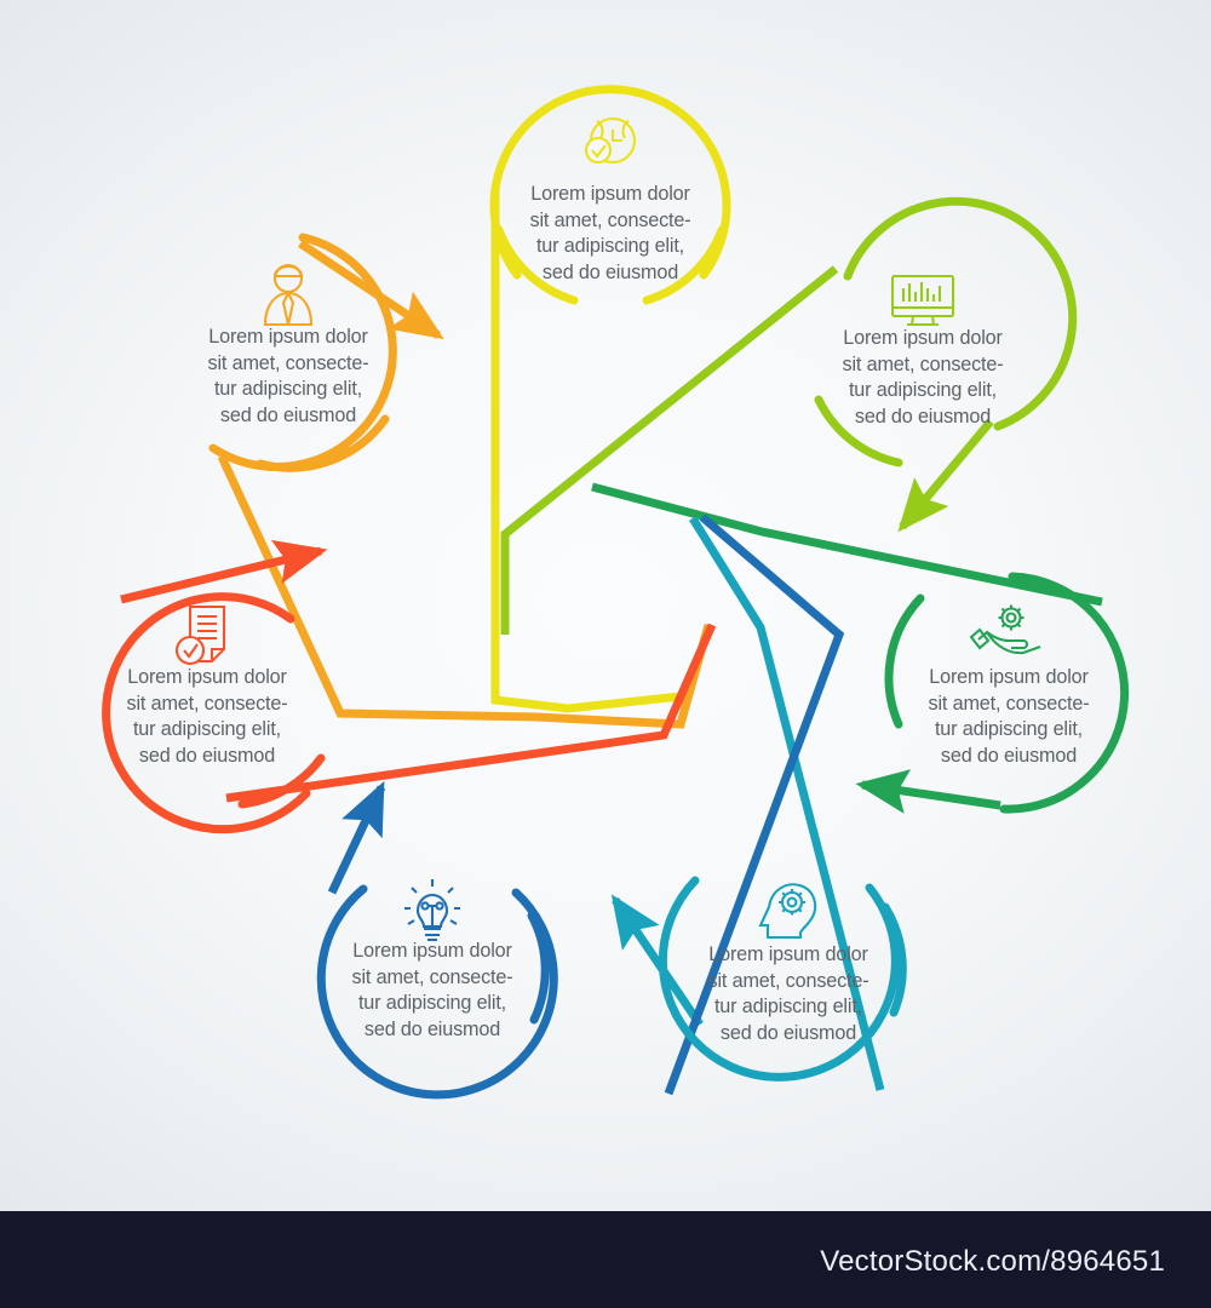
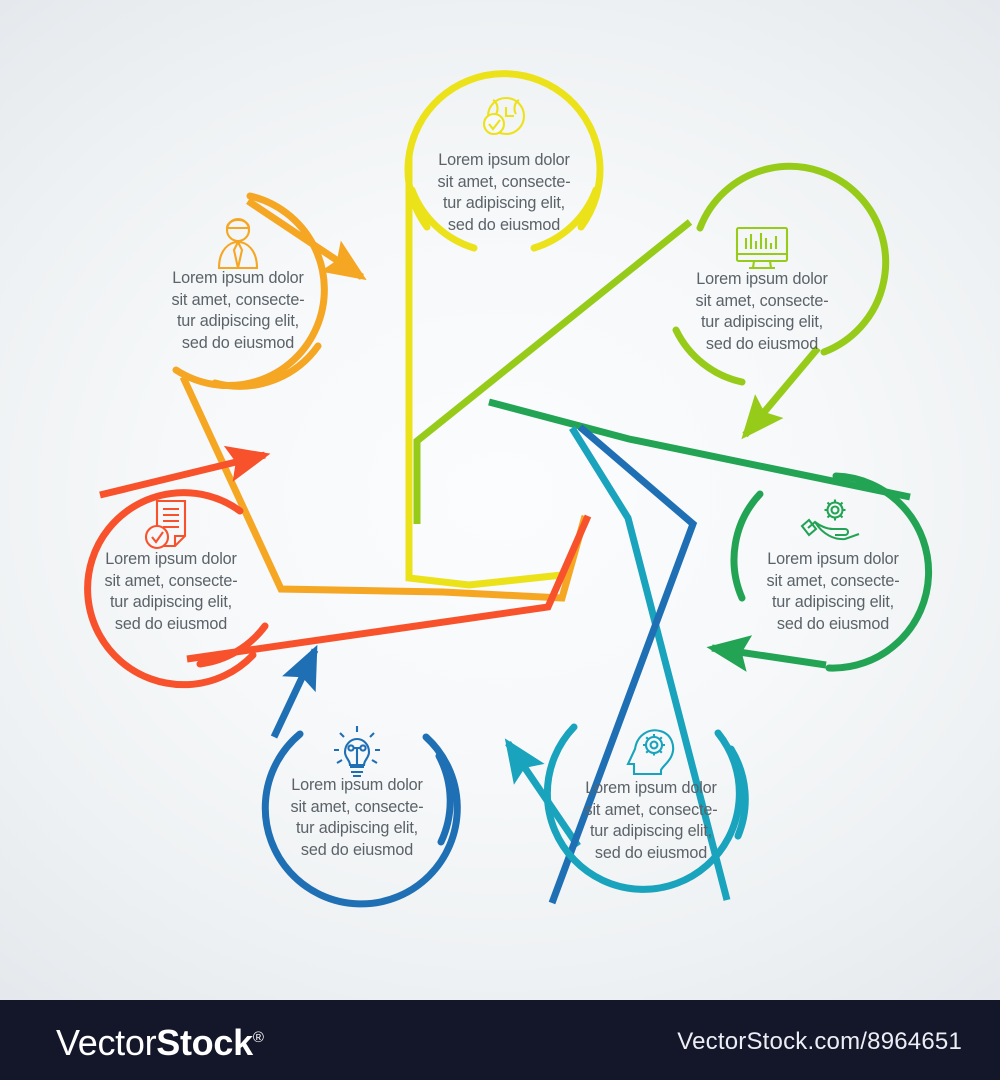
  Lorem ipsum dolor
  sit amet, consecte-
  tur adipiscing elit,
  sed do eiusmod
  Lorem ipsum dolor
  sit amet, consecte-
  tur adipiscing elit,
  sed do eiusmod
  Lorem ipsum dolor
  sit amet, consecte-
  tur adipiscing elit,
  sed do eiusmod
  Lorem ipsum dolor
  sit amet, consecte-
  tur adipiscing elit,
  sed do eiusmod
  Lorem ipsum dolor
  sit amet, consecte-
  tur adipiscing elit,
  sed do eiusmod
  Lorem ipsum dolor
  sit amet, consecte-
  tur adipiscing elit,
  sed do eiusmod
  Lorem ipsum dolor
  sit amet, consecte-
  tur adipiscing elit,
  sed do eiusmod
+ VectorStock®
  VectorStock.com/8964651
